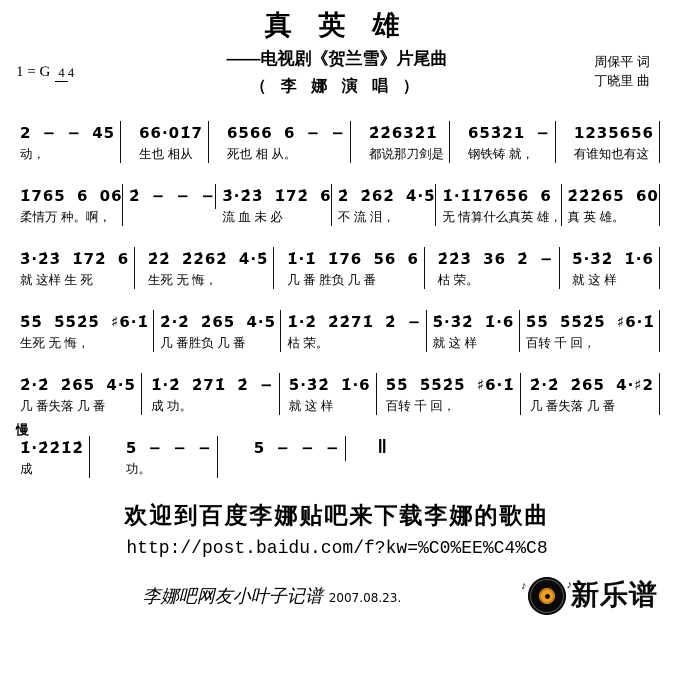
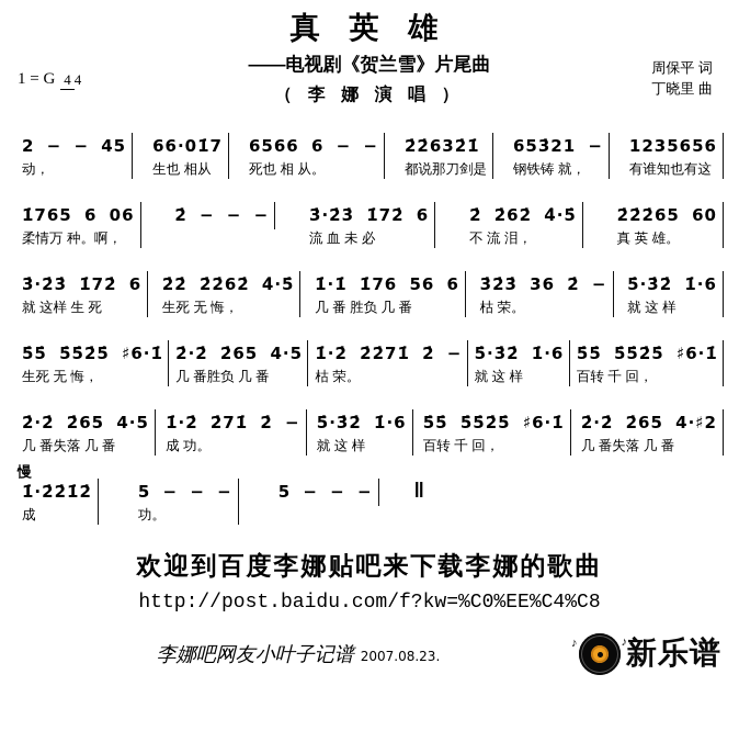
  真 英 雄
  ——电视剧《贺兰雪》片尾曲
  （ 李 娜 演 唱 ）
  周保平 词
  丁晓里 曲
  1 = G 4 4
  2 − − 45
  动，
  66·01̇7
  生也 相从
  6566 6 − −
  死也 相 从。
  2̇2̇632̇1̇
  都说那刀剑是
  653̇21 −
  钢铁铸 就，
  1235656
  有谁知也有这
  1̇765 6 06
  柔情万 种。啊，
  2̇ − − −
  3̇·2̇3̇ 1̇72̇ 6
  流 血 未 必
  2̇ 2̇62̇ 4̇·5̇
  不 流 泪，
- 1̇·1̇1̇7656 6
- 无 情算什么真英 雄，
  2̇2̇2̇65 60
  真 英 雄。
  3̇·2̇3̇ 1̇72̇ 6
  就 这样 生 死
  2̇2̇ 2̇2̇62̇ 4̇·5̇
  生死 无 悔，
  1̇·1̇ 1̇76 56 6
  几 番 胜负 几 番
- 2̇2̇3̇ 36 2̇ −
+ 3̇2̇3̇ 36 2̇ −
  枯 荣。
  5̇·3̇2̇ 1̇·6
  就 这 样
  5̇5̇ 5̇5̇2̇5̇ ♯6·1̇
  生死 无 悔，
  2̇·2̇ 2̇65 4·5
  几 番胜负 几 番
  1̇·2̇ 2̇2̇71̇ 2̇ −
  枯 荣。
  5̇·3̇2̇ 1̇·6
  就 这 样
  5̇5̇ 5̇5̇2̇5̇ ♯6·1̇
  百转 千 回，
  2̇·2̇ 2̇65 4·5
  几 番失落 几 番
  1̇·2̇ 2̇71̇ 2̇ −
  成 功。
  5̇·3̇2̇ 1̇·6
  就 这 样
  5̇5̇ 5̇5̇2̇5̇ ♯6·1̇
  百转 千 回，
  2̇·2̇ 2̇65 4·♯2
  几 番失落 几 番
  慢
  1̇·2̇2̇1̇2̇
  成
  5 − − −
  功。
  5 − − −
  ‖
  欢迎到百度李娜贴吧来下载李娜的歌曲
  http://post.baidu.com/f?kw=%C0%EE%C4%C8
  李娜吧网友小叶子记谱 2007.08.23.
  ♪
  ♪
  新乐谱
